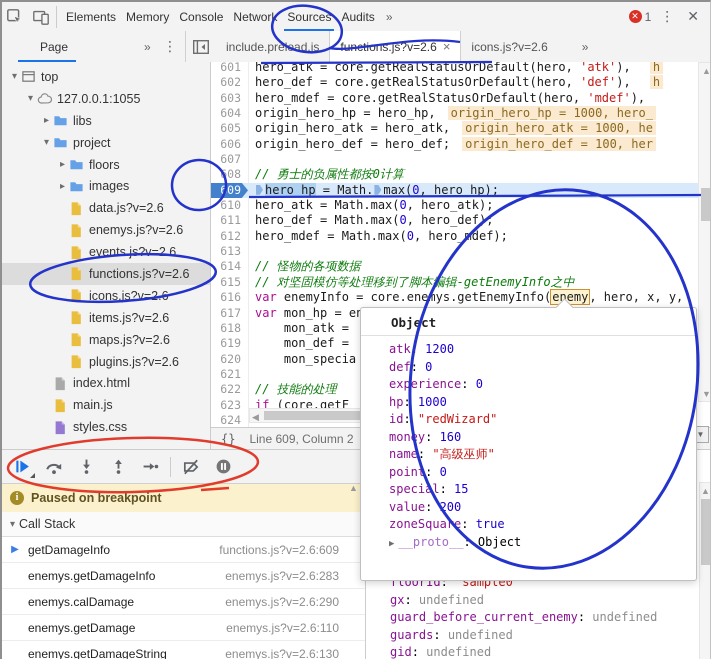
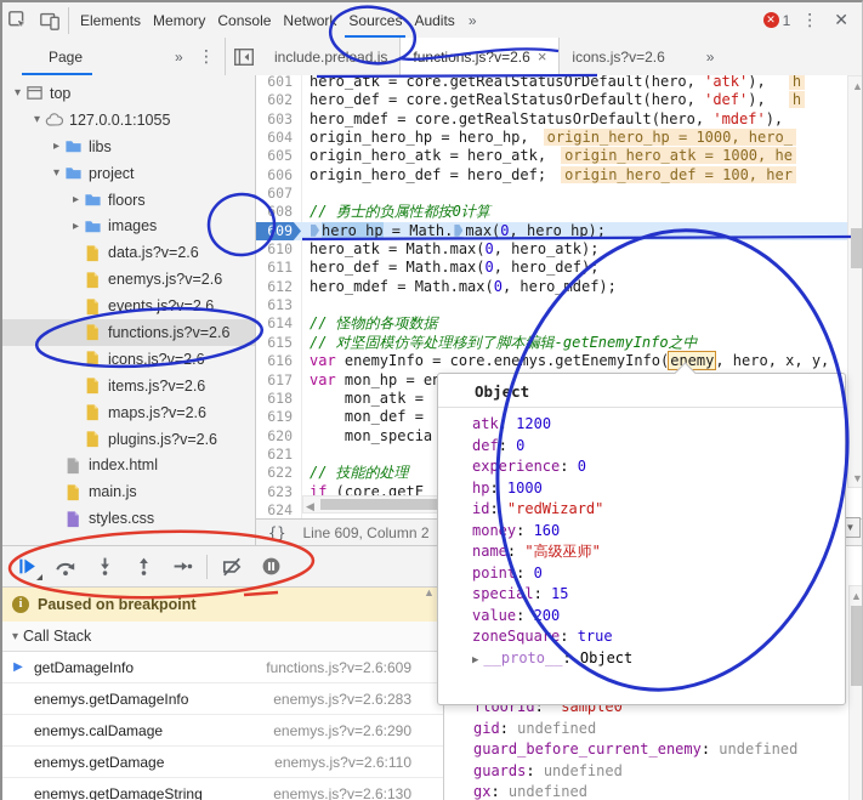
  Elements
  Memory
  Console
  Networ
  Sources
  Audits
  »
  ✕
  1
  ⋮
  ✕
  Page
  »
  ⋮
  include.preoad.js
  funns.js?v=2.6
  ×
  icons.js?v=2.6
  »
  ▾
  top
  ▾
  127.0.0.1:1055
  ▸
  libs
  ▾
  project
  ▸
  floors
  ▸
  images
  data.js?v=2.6
  enemys.js?v=2.6
  events.js?v=2.6
  functions.js?v=2.6
  icons.js?v=2
  items.js?v=2.6
  maps.js?v=2.6
  plugins.js?v=2.6
  index.html
  main.js
  styles.css
  601 hero_atk = core.getRealStatusOrDefault(hero, 'atk'), h
  602 hero_def = core.getRealStatusOrDefault(hero, 'def'), h
  603 hero_mdef = core.getRealStatusOrDefault(hero, 'mdef'),
  604 origin_hero_hp = hero_hp, origin_hero_hp = 1000, hero_
  605 origin_hero_atk = hero_atk, origin_hero_atk = 1000, he
  606 origin_hero_def = hero_def; origin_hero_def = 100, her
  607
  08 // 勇士的负属性都按0计算
  609 hero_hp = Math. max(0, hero_hp);
  610 hero_atk = Math.max(0, hero_atk);
  611 hero_def = Math.max(0, hero_def);
  612 hero_mdef = Math.max(0, hero_def);
  613
  614 // 怪物的各项数据
  615 // 对坚固模仿等处理移到了脚本编辑-getEnemyInfo之中
  616 var enemyInfo = core.enemys.getEnemyInfo(enemy, hero, x, y,
  618 mon_atk =
  619 mon_def =
  620 mon_specia
  621
  622 // 技能的处理
  623 if (core.getF
  624
  ◀
  ▲
  ▼
  {}
  Line 609, Column 2
  ▼
  i
  Paused on breakpoint
  ▾
  Call Stack
  ▶
  getDamageInfo
  functions.js?v=2.6:609
  enemys.getDamageInfo
  enemys.js?v=2.6:283
  enemys.calDamage
  enemys.js?v=2.6:290
  enemys.getDamage
  enemys.js?v=2.6:110
  enemys.getDamageString
  enemys.js?v=2.6:130
  ▲
  floorId: "sample0"
- gx: undefined
+ gid: undefined
  guard_before_current_enemy: undefined
  guards: undefined
- gid: undefined
+ gx: undefined
  ▲
  Object
  atk 1200
  def: 0
  experience: 0
  hp: 1000
  id: "redWizard"
  mony: 160
  name: "高级巫师"
  point: 0
  special: 15
  value: 200
  zoneSquare: true
  ▶ __proto__: Object
